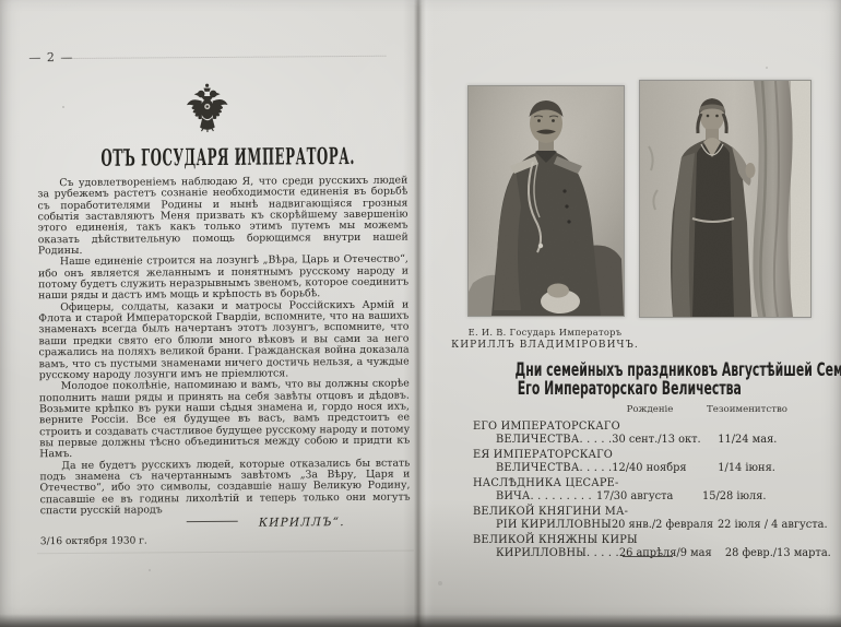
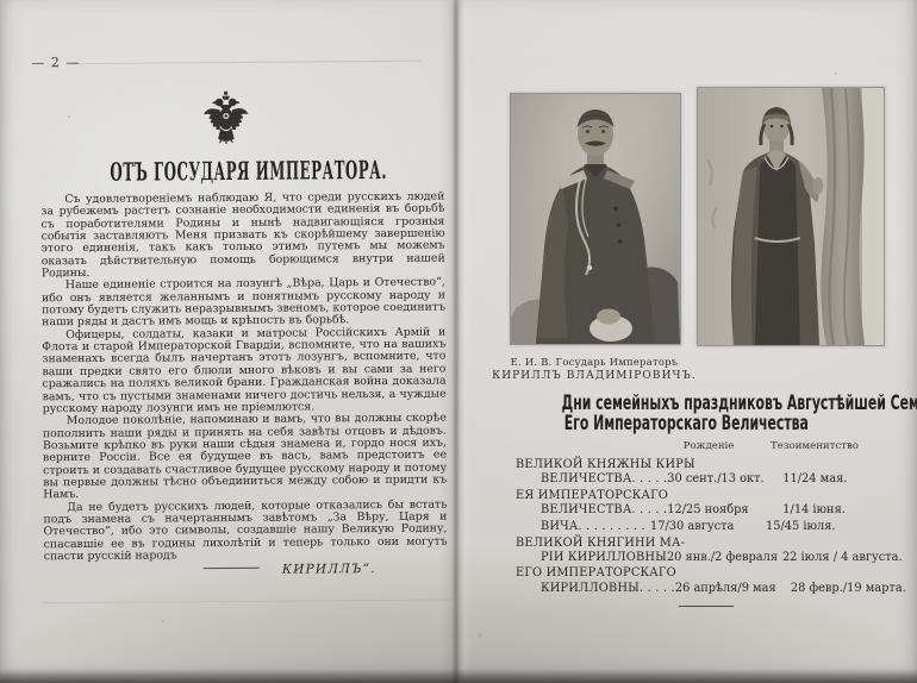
  — 2 —
  ОТЪ ГОСУДАРЯ ИМПЕРАТОРА.
  Съ удовлетвореніемъ наблюдаю Я, что среди русскихъ люде за рубежемъ растетъ сознаніе необходимости единенія въ борьб съ поработителями Родины и нынѣ надвигающіяся грозны событія заставляютъ Меня призвать къ скорѣйшему завершені этого единенія, такъ какъ только этимъ путемъ мы можем оказать дѣйствительную помощь борющимся внутри наше Родины.
  Наше единеніе строится на лозунгѣ „Вѣра, Царь и Отечество ибо онъ является желаннымъ и понятнымъ русскому народу потому будетъ служить неразрывнымъ звеномъ, которое соединит наши ряды и дастъ имъ мощь и крѣпость въ борьбѣ.
  Офицеры, солдаты, казаки и матросы Россійскихъ Армій Флота и старой Императорской Гвардіи, вспомните, что на ваших знаменахъ всегда былъ начертанъ этотъ лозунгъ, вспомните, чт ваши предки свято его блюли много вѣковъ и вы сами за нег сражались на поляхъ великой брани. Гражданская война доказал вамъ, что съ пустыми знаменами ничего достичь нельзя, а чужды русскому народу лозунги имъ не пріемлются.
  Молодое поколѣніе, напоминаю и вамъ, что вы должны скорѣ пополнить наши ряды и принять на себя завѣты отцовъ и дѣдов Возьмите крѣпко въ руки наши сѣдыя знамена и, гордо нося их верните Россіи. Все ея будущее въ васъ, вамъ предстоитъ е строить и создавать счастливое будущее русскому народу и потом вы первые должны тѣсно объединиться между собою и придти к Намъ.
  Да не будетъ русскихъ людей, которые отказались бы встат подъ знамена съ начертаннымъ завѣтомъ „За Вѣру, Царя Отечество“, ибо это символы, создавшіе нашу Великую Родин спасавшіе ее въ годины лихолѣтій и теперь только они могут спасти русскій народъ
  КИРИЛЛЪ“.
- 3/16 октября 1930 г.
  Е. И. В. Государь Императоръ
  КИРИЛЛЪ ВЛАДИМІРОВИЧЪ.
  Дни семейныхъ праздниковъ Августѣйшей Сем
  Его Императорскаго Величества
  Рожденіе
  Тезоименитство
- ЕГО ИМПЕРАТОРСКАГО
+ ВЕЛИКОЙ КНЯЖНЫ КИРЫ
  ВЕЛИЧЕСТВА. . . . .
  30 сент./13 окт.
  11/24 мая.
  ЕЯ ИМПЕРАТОРСКАГО
  ВЕЛИЧЕСТВА. . . . .
- 12/40 ноября
+ 12/25 ноября
  1/14 іюня.
- НАСЛѢДНИКА ЦЕСАРЕ-
  ВИЧА. . . . . . . . .
  17/30 августа
- 15/28 іюля.
+ 15/45 іюля.
  ВЕЛИКОЙ КНЯГИНИ МА-
  РІИ КИРИЛЛОВНЫ
  20 янв./2 февраля
  22 іюля / 4 августа.
- ВЕЛИКОЙ КНЯЖНЫ КИРЫ
+ ЕГО ИМПЕРАТОРСКАГО
  КИРИЛЛОВНЫ. . . . .
  26 апрѣля/9 мая
- 28 февр./13 марта.
+ 28 февр./19 марта.
